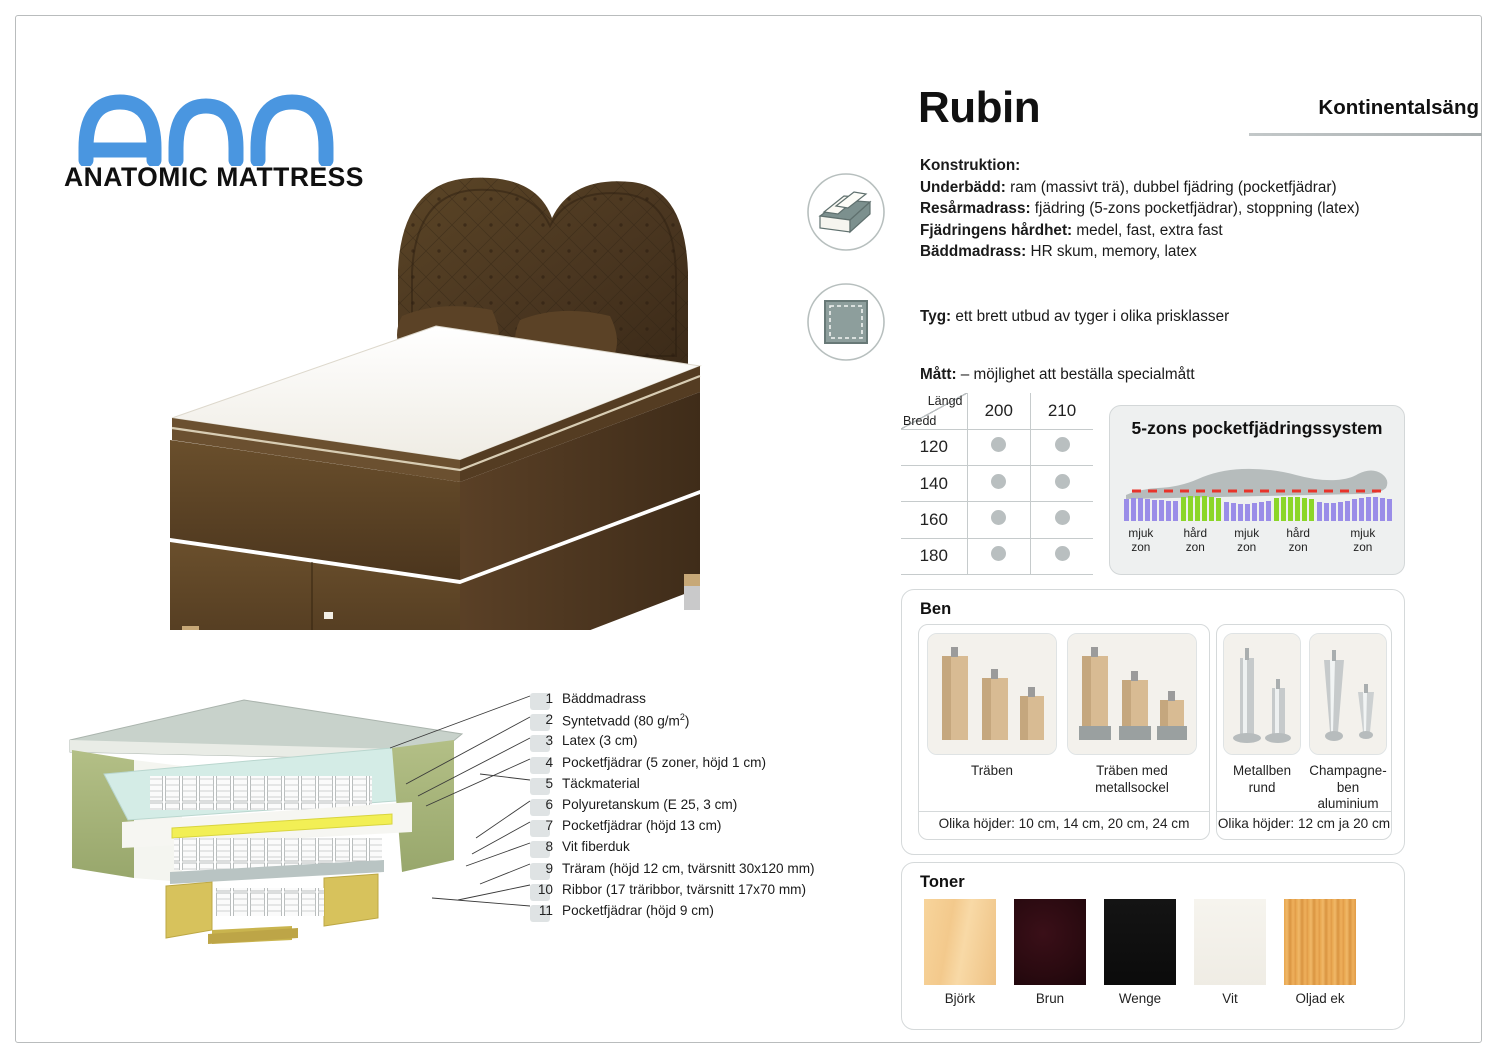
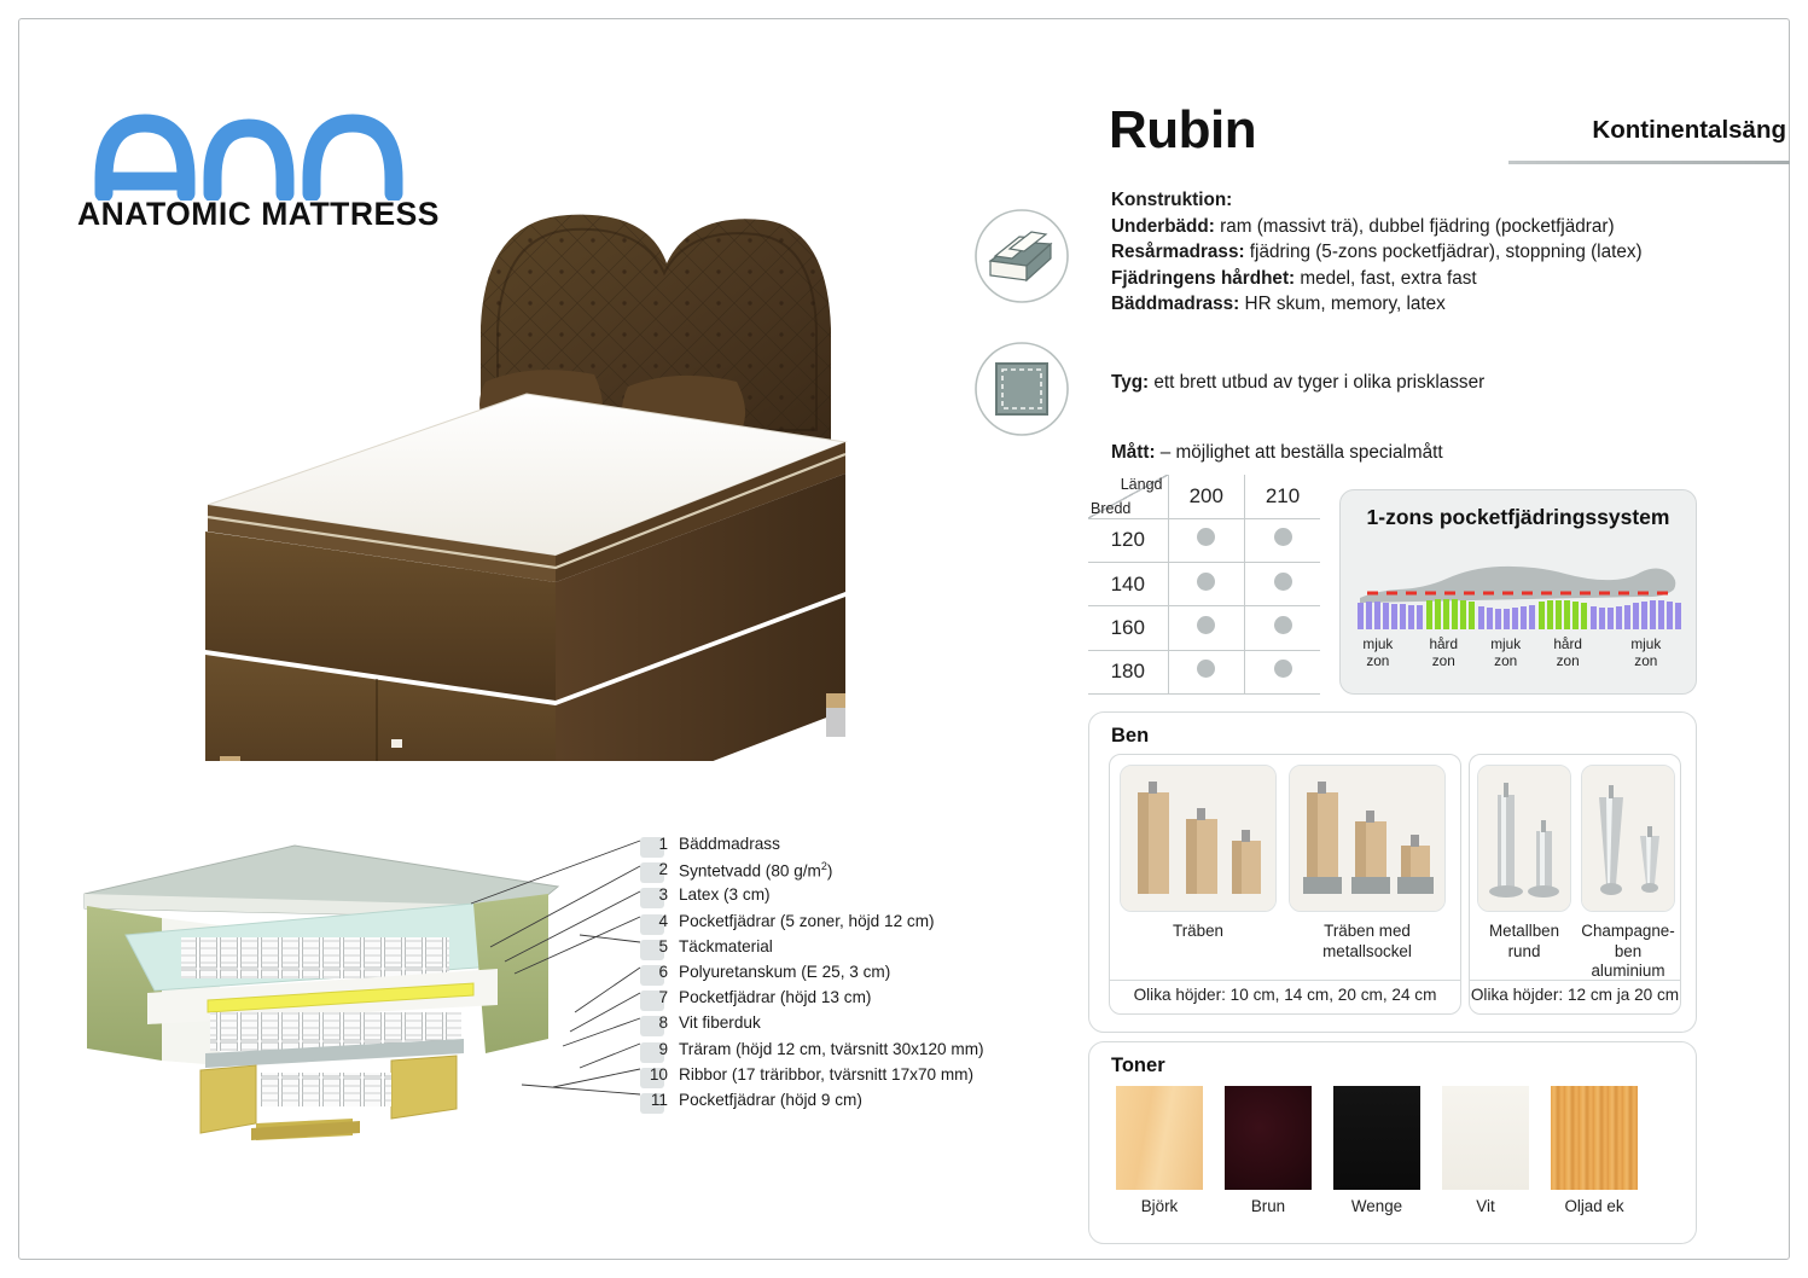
  ANATOMIC MATTRESS
  Rubin
  Kontinentalsäng
  Konstruktion:
  Underbädd: ram (massivt trä), dubbel fjädring (pocketfjädrar)
  Resårmadrass: fjädring (5-zons pocketfjädrar), stoppning (latex)
  Fjädringens hårdhet: medel, fast, extra fast
  Bäddmadrass: HR skum, memory, latex
  Tyg: ett brett utbud av tyger i olika prisklasser
  Mått: – möjlighet att beställa specialmått
  Längd Bredd	200	210
  120
  140
  160
  180
- 5-zons pocketfjädringssystem
+ 1-zons pocketfjädringssystem
  mjuk
  zon
  hård
  zon
  mjuk
  zon
  hård
  zon
  mjuk
  zon
  Ben
  Träben
  Träben med
  metallsockel
  Olika höjder: 10 cm, 14 cm, 20 cm, 24 cm
  Metallben
  rund
  Champagne-
  ben
  aluminium
  Olika höjder: 12 cm ja 20 cm
  Toner
  Björk
  Brun
  Wenge
  Vit
  Oljad ek
  1
  Bäddmadrass
  2
  Syntetvadd (80 g/m2)
  3
  Latex (3 cm)
  4
- Pocketfjädrar (5 zoner, höjd 1 cm)
+ Pocketfjädrar (5 zoner, höjd 12 cm)
  5
  Täckmaterial
  6
  Polyuretanskum (E 25, 3 cm)
  7
  Pocketfjädrar (höjd 13 cm)
  8
  Vit fiberduk
  9
  Träram (höjd 12 cm, tvärsnitt 30x120 mm)
  10
  Ribbor (17 träribbor, tvärsnitt 17x70 mm)
  11
  Pocketfjädrar (höjd 9 cm)
